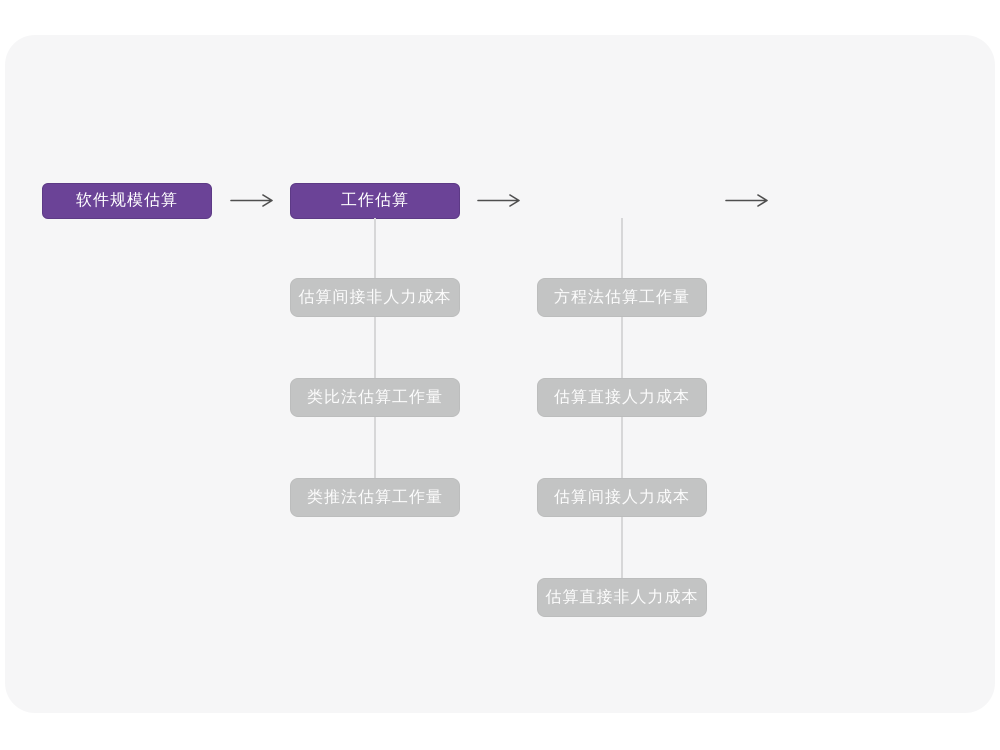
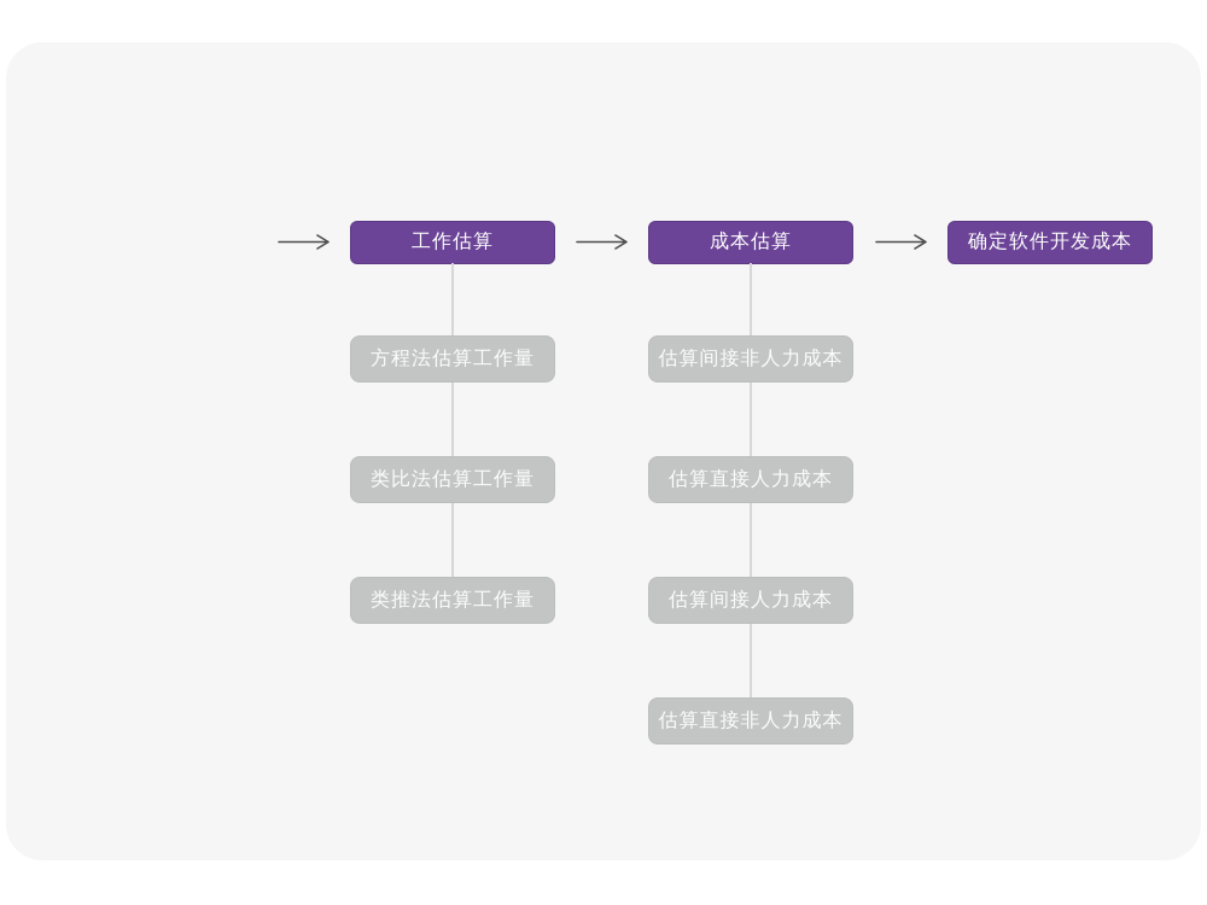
- 软件规模估算
  工作估算
+ 成本估算
+ 确定软件开发成本
- 估算间接非人力成本
+ 方程法估算工作量
  类比法估算工作量
  类推法估算工作量
- 方程法估算工作量
+ 估算间接非人力成本
  估算直接人力成本
  估算间接人力成本
  估算直接非人力成本
